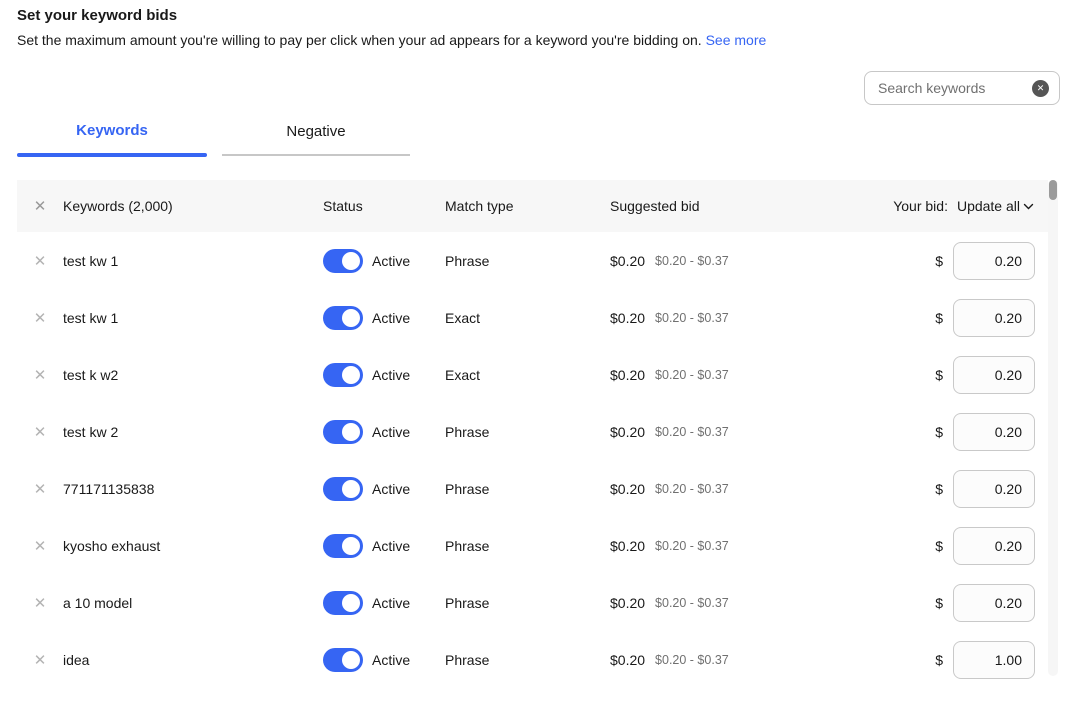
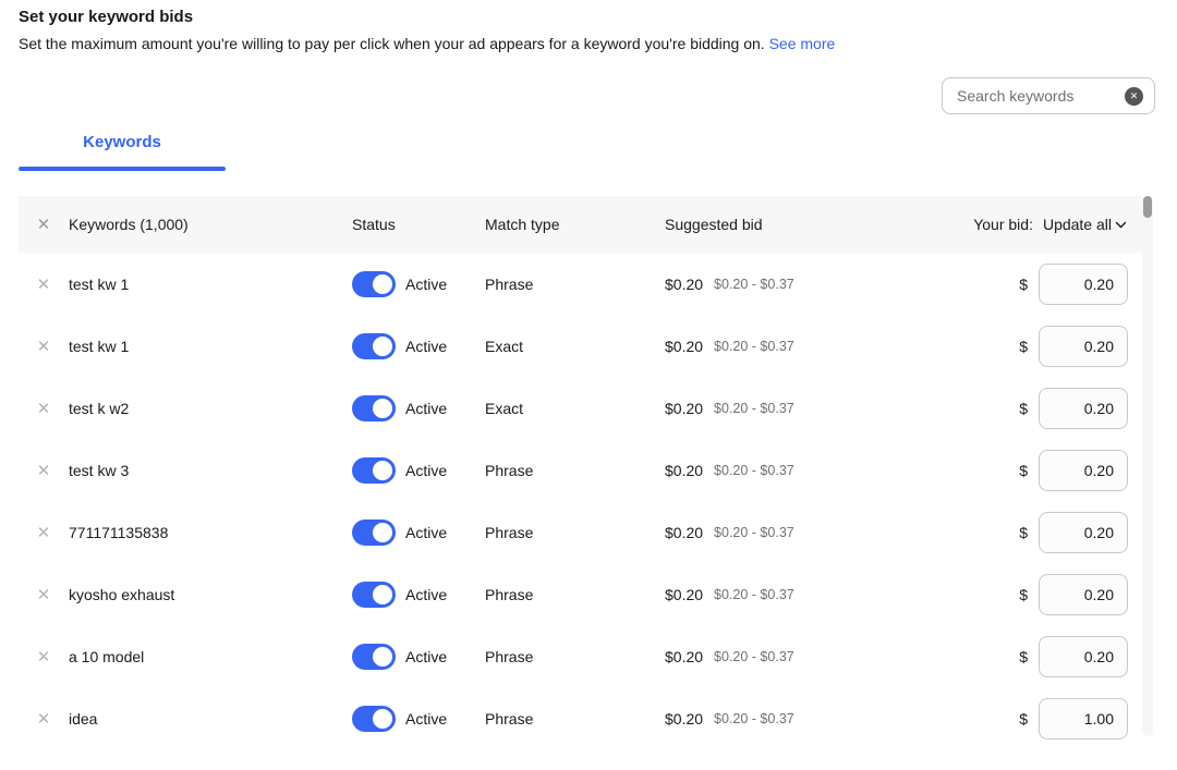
  Set your keyword bids
  Set the maximum amount you're willing to pay per click when your ad appears for a keyword you're bidding on. See more
  Search keywords
  ✕
  Keywords
- Negative
  ✕
- Keywords (2,000)
+ Keywords (1,000)
  Status
  Match type
  Suggested bid
  Your bid:
  Update all
  ✕
  test kw 1
  Active
  Phrase
  $0.20
  $0.20 - $0.37
  $
  0.20
  ✕
  test kw 1
  Active
  Exact
  $0.20
  $0.20 - $0.37
  $
  0.20
  ✕
  test k w2
  Active
  Exact
  $0.20
  $0.20 - $0.37
  $
  0.20
  ✕
- test kw 2
+ test kw 3
  Active
  Phrase
  $0.20
  $0.20 - $0.37
  $
  0.20
  ✕
  771171135838
  Active
  Phrase
  $0.20
  $0.20 - $0.37
  $
  0.20
  ✕
  kyosho exhaust
  Active
  Phrase
  $0.20
  $0.20 - $0.37
  $
  0.20
  ✕
  a 10 model
  Active
  Phrase
  $0.20
  $0.20 - $0.37
  $
  0.20
  ✕
  idea
  Active
  Phrase
  $0.20
  $0.20 - $0.37
  $
  1.00
